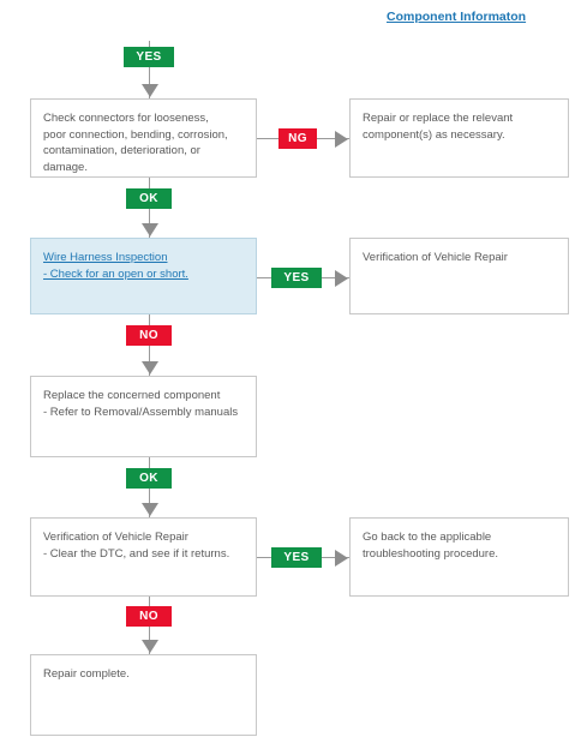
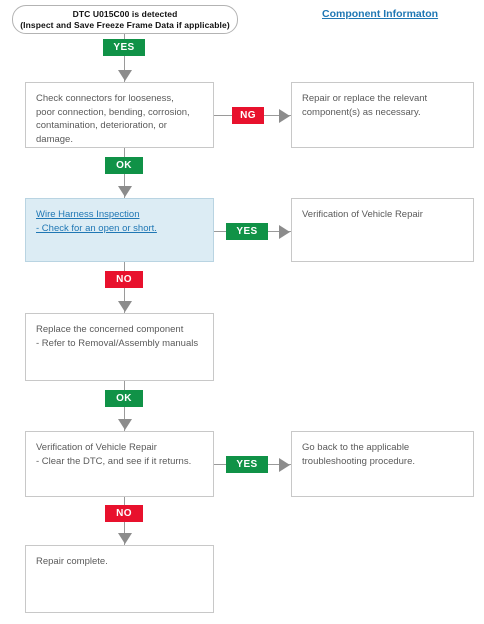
+ DTC U015C00 is detected
+ (Inspect and Save Freeze Frame Data if applicable)
  Component Informaton
  YES
  Check connectors for looseness,
  poor connection, bending, corrosion,
  contamination, deterioration, or damage.
  NG
  Repair or replace the relevant
  component(s) as necessary.
  OK
  Wire Harness Inspection
  - Check for an open or short.
  YES
  Verification of Vehicle Repair
  NO
  Replace the concerned component
  - Refer to Removal/Assembly manuals
  OK
  Verification of Vehicle Repair
  - Clear the DTC, and see if it returns.
  YES
  Go back to the applicable
  troubleshooting procedure.
  NO
  Repair complete.
